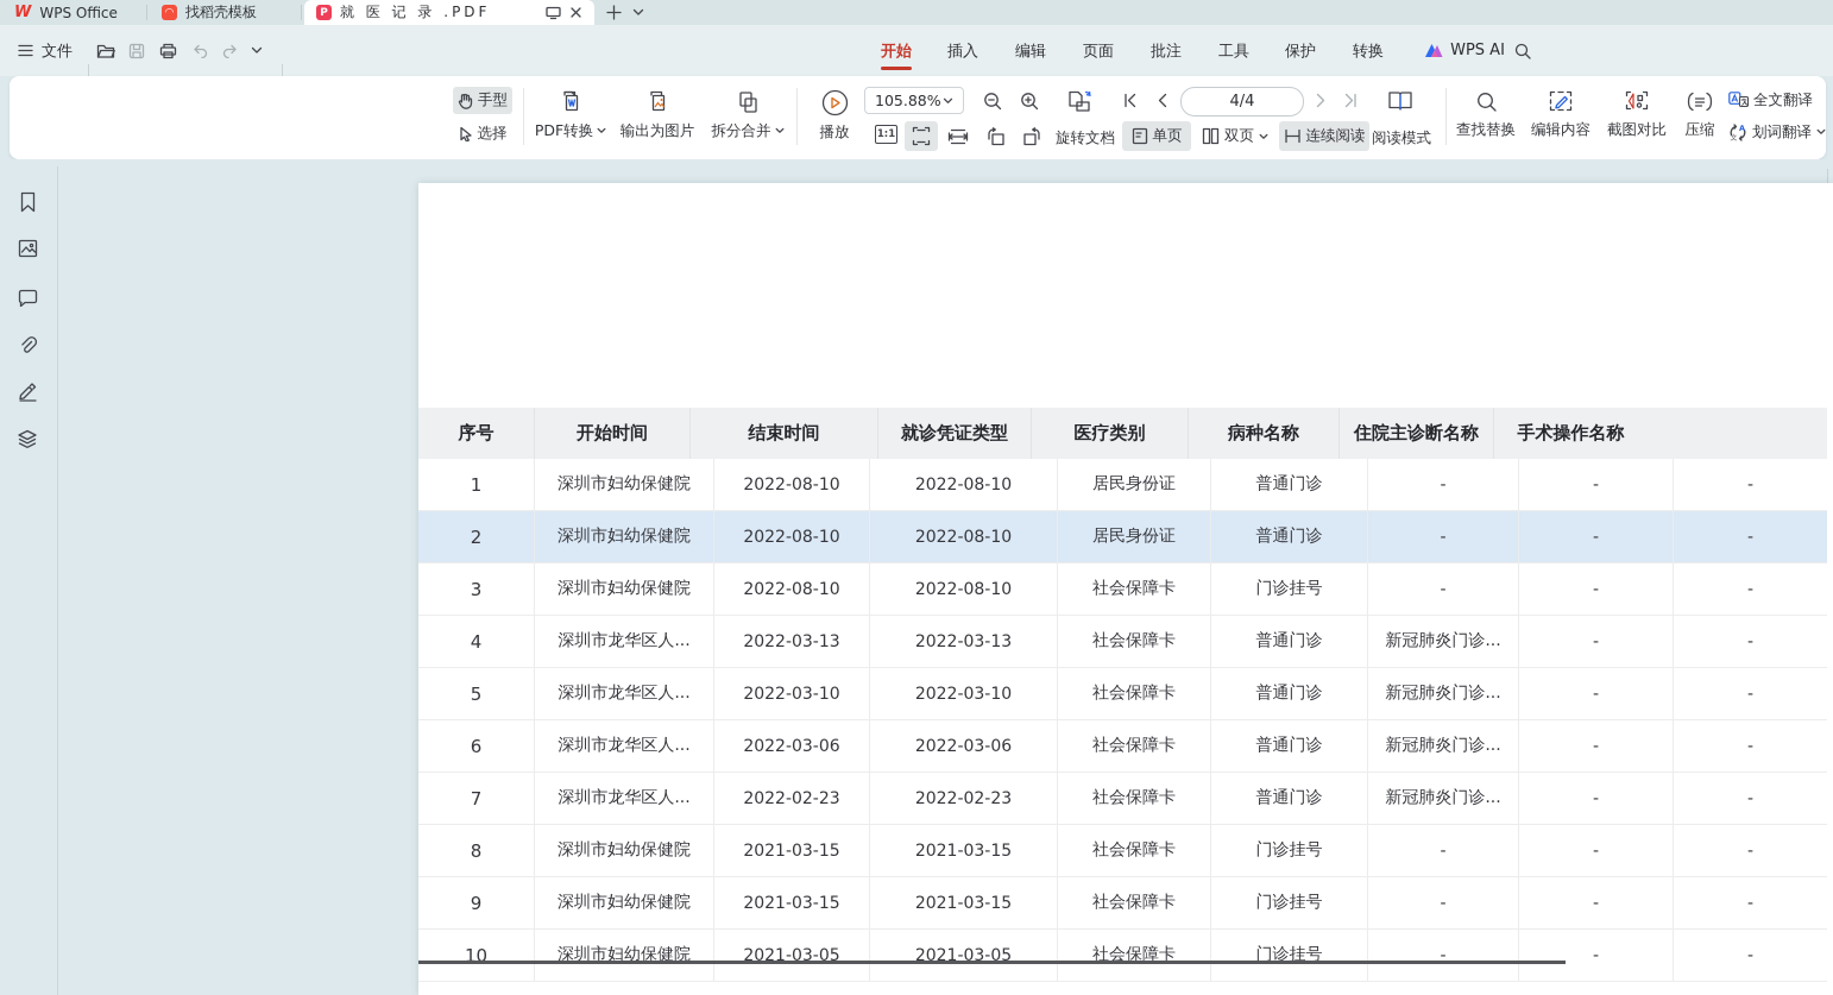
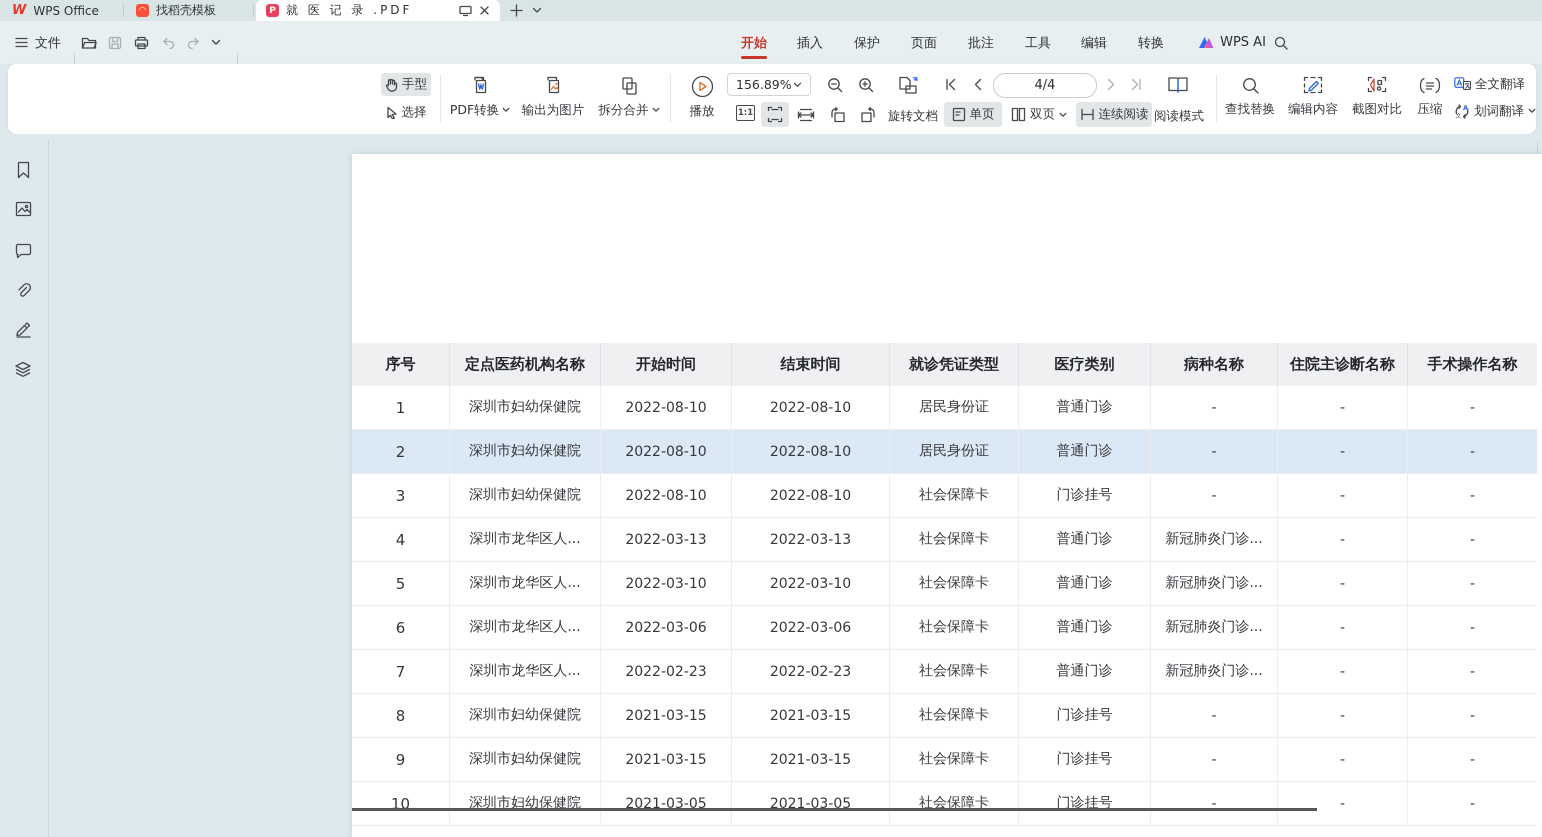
  W
  WPS Office
  ◠
  找稻壳模板
  P
  就 医 记 录 .PDF
  文件
  开始
  插入
- 编辑
+ 保护
  页面
  批注
  工具
- 保护
+ 编辑
  转换
  WPS AI
  手型
  选择
  PDF转换
  输出为图片
  拆分合并
  播放
- 105.88%
+ 156.89%
  4/4
  1:1
  旋转文档
  单页
  双页
  连续阅读
  阅读模式
  查找替换
  编辑内容
  截图对比
  压缩
  全文翻译
  A
  划词翻译
  序号
+ 定点医药机构名称
  开始时间
  结束时间
  就诊凭证类型
  医疗类别
  病种名称
  住院主诊断名称
  手术操作名称
  1
  深圳市妇幼保健院
  2022-08-10
  2022-08-10
  居民身份证
  普通门诊
  -
  -
  -
  2
  深圳市妇幼保健院
  2022-08-10
  2022-08-10
  居民身份证
  普通门诊
  -
  -
  -
  3
  深圳市妇幼保健院
  2022-08-10
  2022-08-10
  社会保障卡
  门诊挂号
  -
  -
  -
  4
  深圳市龙华区人...
  2022-03-13
  2022-03-13
  社会保障卡
  普通门诊
  新冠肺炎门诊...
  -
  -
  5
  深圳市龙华区人...
  2022-03-10
  2022-03-10
  社会保障卡
  普通门诊
  新冠肺炎门诊...
  -
  -
  6
  深圳市龙华区人...
  2022-03-06
  2022-03-06
  社会保障卡
  普通门诊
  新冠肺炎门诊...
  -
  -
  7
  深圳市龙华区人...
  2022-02-23
  2022-02-23
  社会保障卡
  普通门诊
  新冠肺炎门诊...
  -
  -
  8
  深圳市妇幼保健院
  2021-03-15
  2021-03-15
  社会保障卡
  门诊挂号
  -
  -
  -
  9
  深圳市妇幼保健院
  2021-03-15
  2021-03-15
  社会保障卡
  门诊挂号
  -
  -
  -
  10
  深圳市妇幼保健院
  2021-03-05
  2021-03-05
  社会保障卡
  门诊挂号
  -
  -
  -
